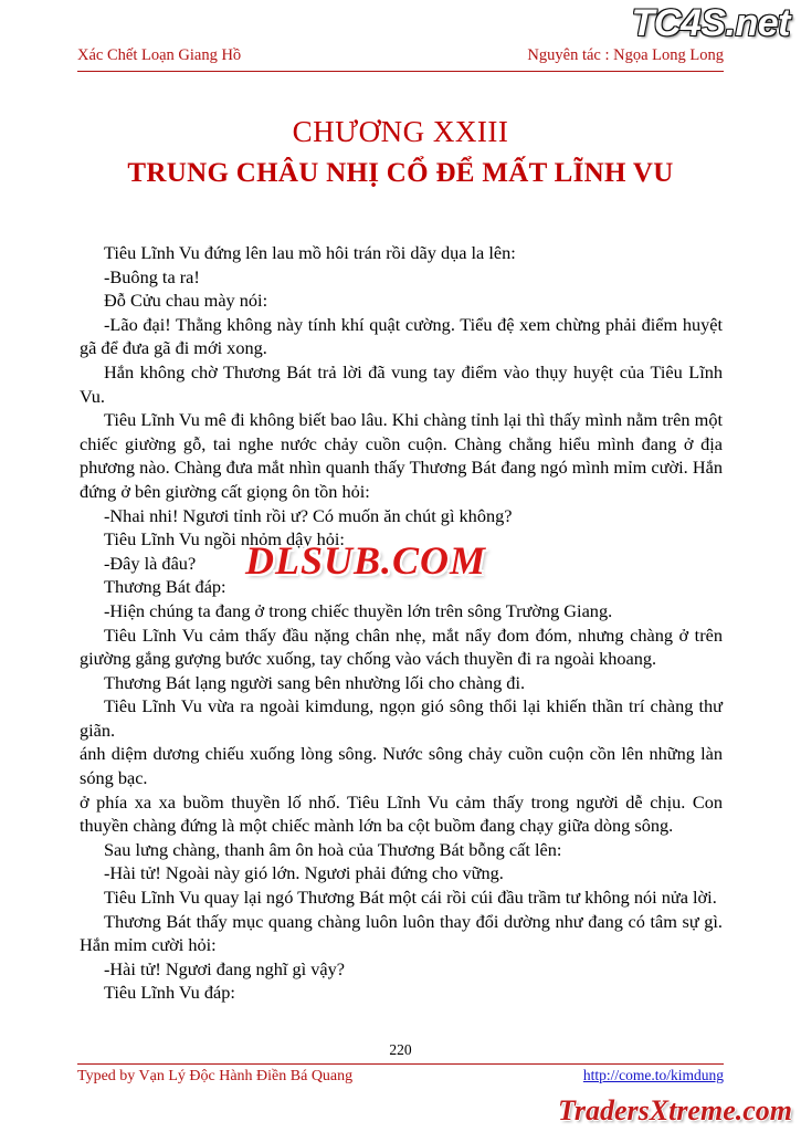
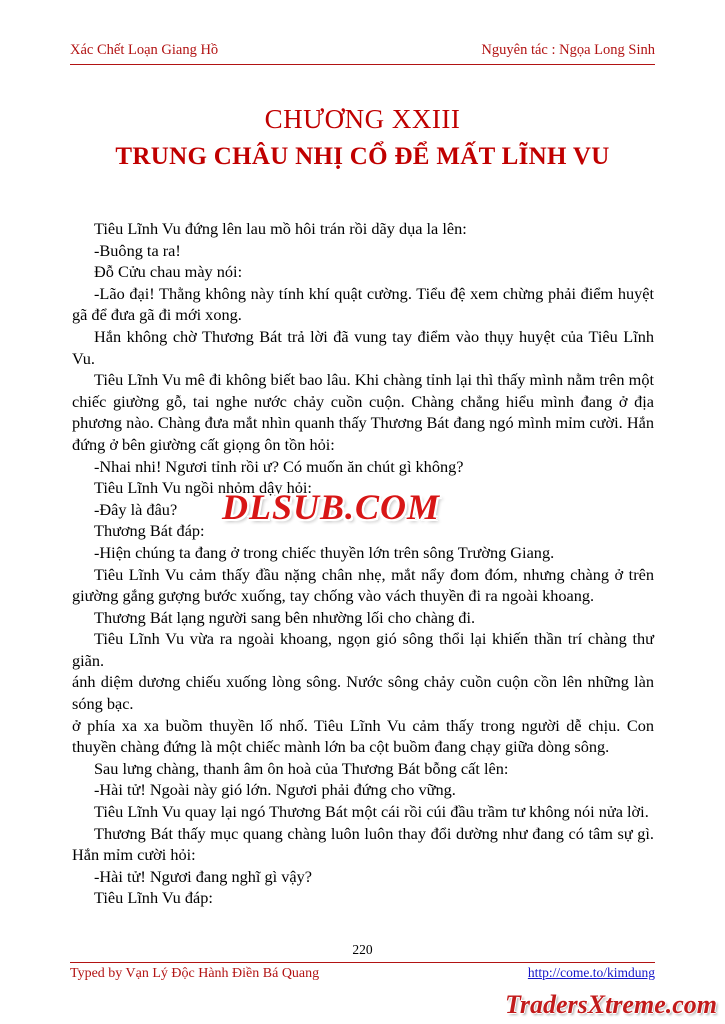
- TC4S.net
  Xác Chết Loạn Giang Hồ
- Nguyên tác : Ngọa Long Long
+ Nguyên tác : Ngọa Long Sinh
  CHƯƠNG XXIII
  TRUNG CHÂU NHỊ CỔ ĐỂ MẤT LĨNH VU
  Tiêu Lĩnh Vu đứng lên lau mồ hôi trán rồi dãy dụa la lên:
  -Buông ta ra!
  Đỗ Cửu chau mày nói:
  -Lão đại! Thằng không này tính khí quật cường. Tiểu đệ xem chừng phải điểm huyệt gã để đưa gã đi mới xong.
  Hắn không chờ Thương Bát trả lời đã vung tay điểm vào thụy huyệt của Tiêu Lĩnh Vu.
  Tiêu Lĩnh Vu mê đi không biết bao lâu. Khi chàng tỉnh lại thì thấy mình nằm trên một chiếc giường gỗ, tai nghe nước chảy cuồn cuộn. Chàng chẳng hiểu mình đang ở địa phương nào. Chàng đưa mắt nhìn quanh thấy Thương Bát đang ngó mình mỉm cười. Hắn đứng ở bên giường cất giọng ôn tồn hỏi:
  -Nhai nhi! Ngươi tỉnh rồi ư? Có muốn ăn chút gì không?
  Tiêu Lĩnh Vu ngồi nhỏm dậy hỏi:
  -Đây là đâu?
  Thương Bát đáp:
  -Hiện chúng ta đang ở trong chiếc thuyền lớn trên sông Trường Giang.
  Tiêu Lĩnh Vu cảm thấy đầu nặng chân nhẹ, mắt nẩy đom đóm, nhưng chàng ở trên giường gắng gượng bước xuống, tay chống vào vách thuyền đi ra ngoài khoang.
  Thương Bát lạng người sang bên nhường lối cho chàng đi.
- Tiêu Lĩnh Vu vừa ra ngoài kimdung, ngọn gió sông thổi lại khiến thần trí chàng thư giãn.
+ Tiêu Lĩnh Vu vừa ra ngoài khoang, ngọn gió sông thổi lại khiến thần trí chàng thư giãn.
  ánh diệm dương chiếu xuống lòng sông. Nước sông chảy cuồn cuộn cồn lên những làn sóng bạc.
  ở phía xa xa buồm thuyền lố nhố. Tiêu Lĩnh Vu cảm thấy trong người dễ chịu. Con thuyền chàng đứng là một chiếc mành lớn ba cột buồm đang chạy giữa dòng sông.
  Sau lưng chàng, thanh âm ôn hoà của Thương Bát bỗng cất lên:
  -Hài tử! Ngoài này gió lớn. Ngươi phải đứng cho vững.
  Tiêu Lĩnh Vu quay lại ngó Thương Bát một cái rồi cúi đầu trầm tư không nói nửa lời.
  Thương Bát thấy mục quang chàng luôn luôn thay đổi dường như đang có tâm sự gì. Hắn mỉm cười hỏi:
  -Hài tử! Ngươi đang nghĩ gì vậy?
  Tiêu Lĩnh Vu đáp:
  DLSUB.COM
  220
  Typed by Vạn Lý Độc Hành Điền Bá Quang
  http://come.to/kimdung
  TradersXtreme.com
